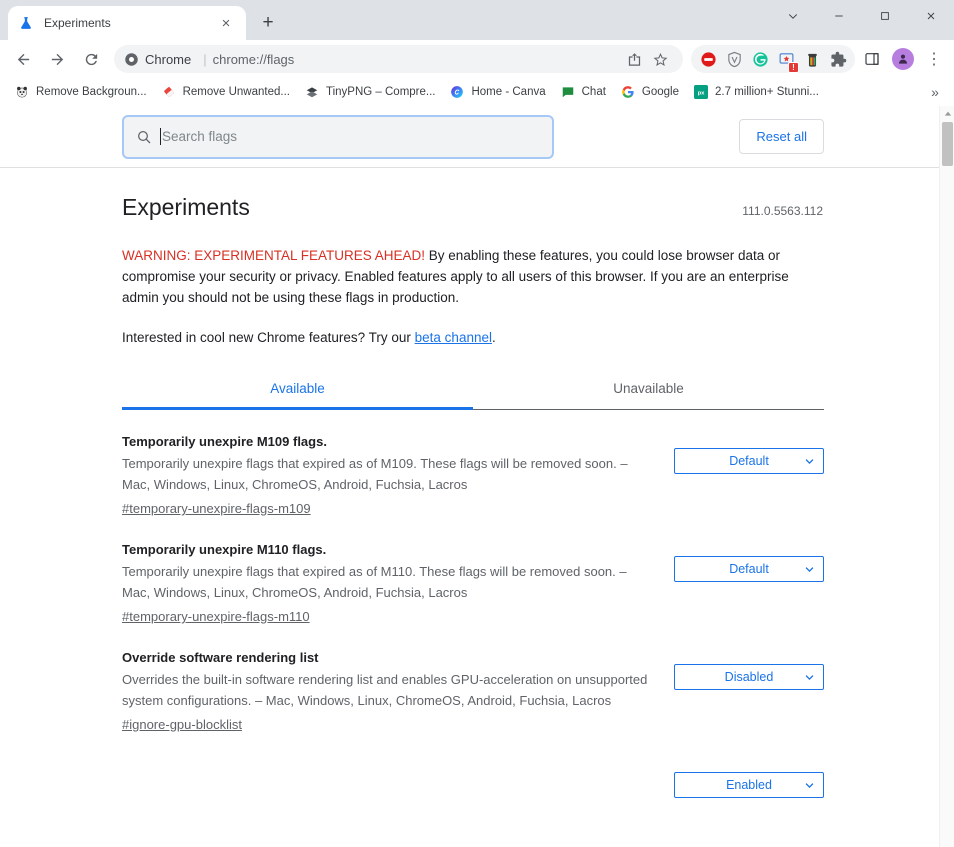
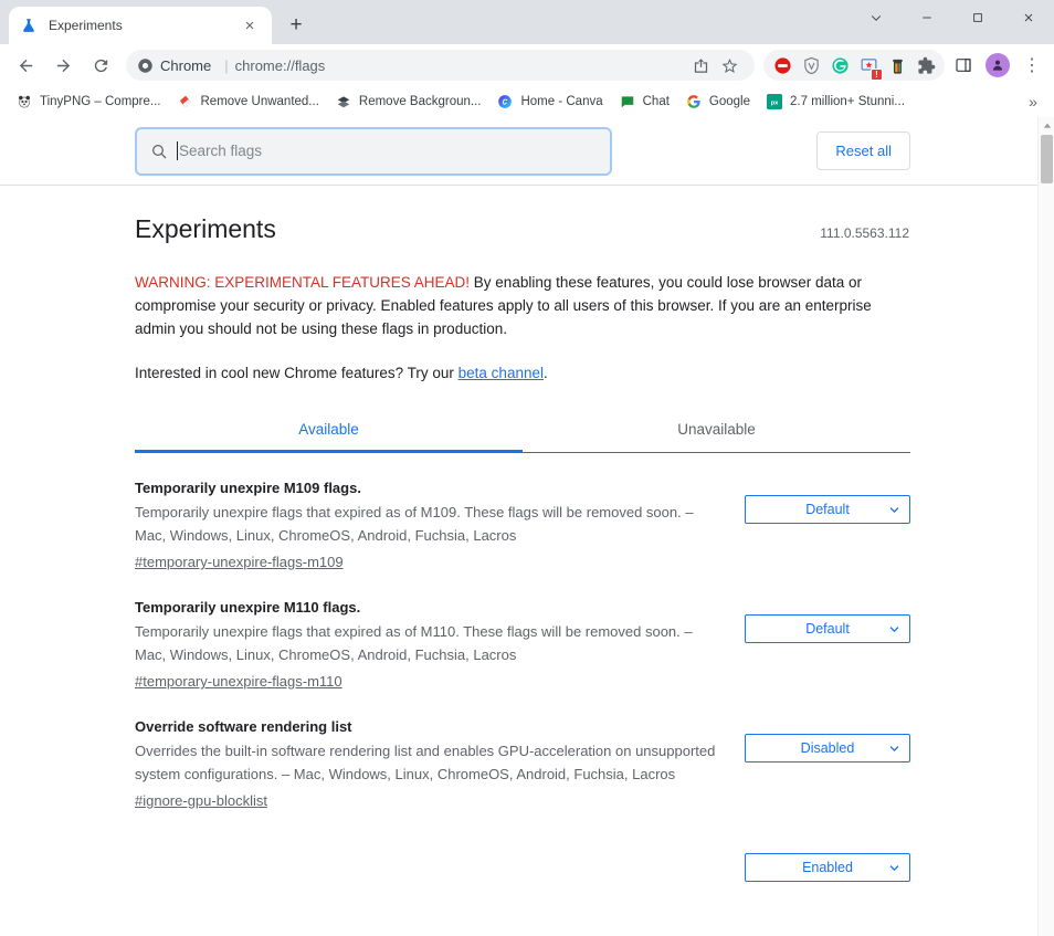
  Experiments
  ×
  +
  Chrome
  |
  chrome://flags
  !
  ⋮
- Remove Backgroun...
+ TinyPNG – Compre...
  Remove Unwanted...
- TinyPNG – Compre...
+ Remove Backgroun...
  Home - Canva
  Chat
  Google
  2.7 million+ Stunni...
  »
  Search flags
  Reset all
  Experiments
  111.0.5563.112
  WARNING: EXPERIMENTAL FEATURES AHEAD! By enabling these features, you could lose browser data or compromise your security or privacy. Enabled features apply to all users of this browser. If you are an enterprise admin you should not be using these flags in production.
  Interested in cool new Chrome features? Try our beta channel.
  Available
  Unavailable
  Temporarily unexpire M109 flags.
  Temporarily unexpire flags that expired as of M109. These flags will be removed soon. – Mac, Windows, Linux, ChromeOS, Android, Fuchsia, Lacros
  #temporary-unexpire-flags-m109
  Default
  Temporarily unexpire M110 flags.
  Temporarily unexpire flags that expired as of M110. These flags will be removed soon. – Mac, Windows, Linux, ChromeOS, Android, Fuchsia, Lacros
  #temporary-unexpire-flags-m110
  Default
  Override software rendering list
  Overrides the built-in software rendering list and enables GPU-acceleration on unsupported system configurations. – Mac, Windows, Linux, ChromeOS, Android, Fuchsia, Lacros
  #ignore-gpu-blocklist
  Disabled
  Enabled
